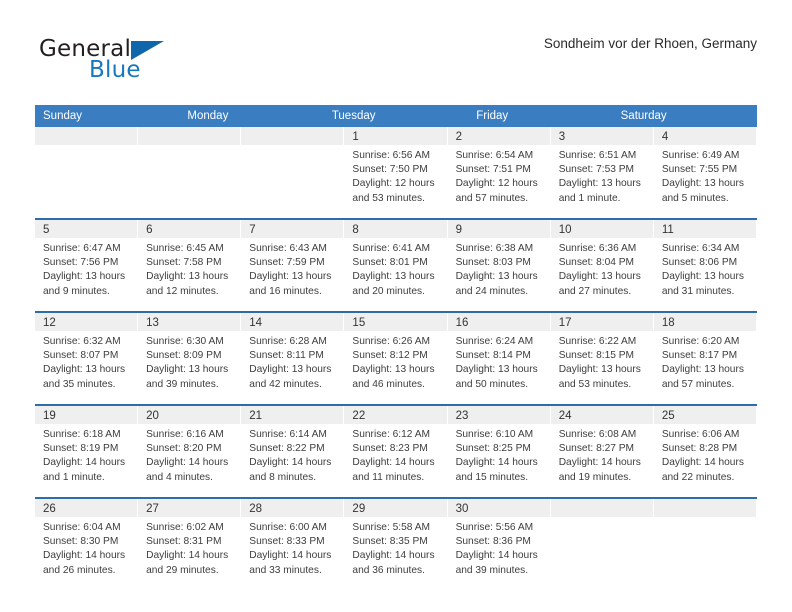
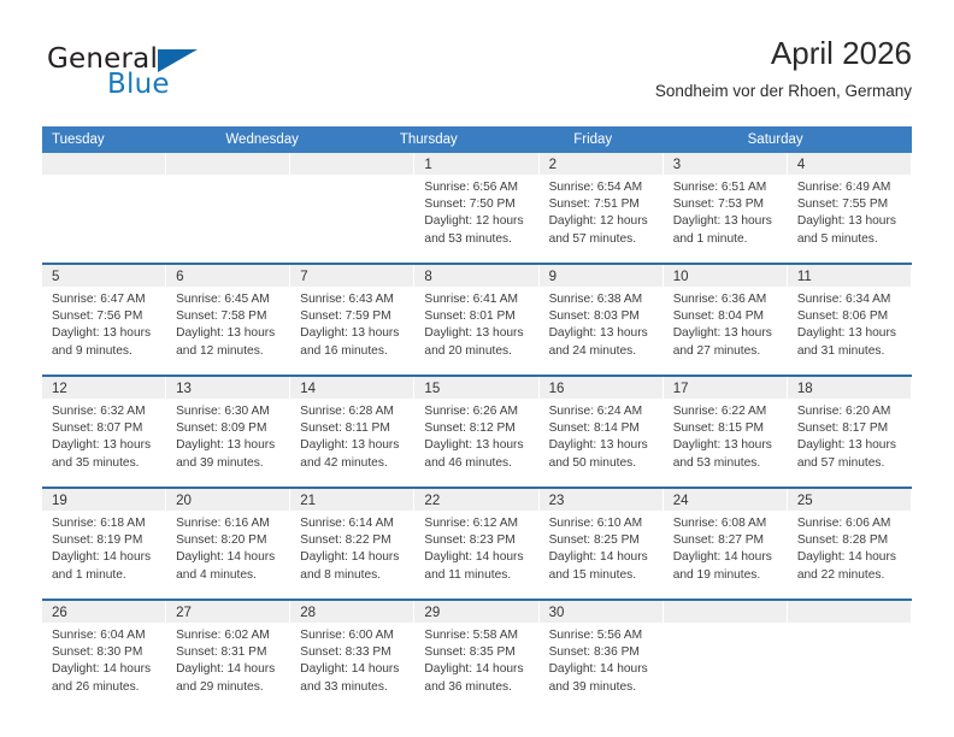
  General
  Blue
+ April 2026
  Sondheim vor der Rhoen, Germany
- Sunday
- Monday
  Tuesday
+ Wednesday
+ Thursday
  Friday
  Saturday
  1
  Sunrise: 6:56 AM
  Sunset: 7:50 PM
  Daylight: 12 hours
  and 53 minutes.
  2
  Sunrise: 6:54 AM
  Sunset: 7:51 PM
  Daylight: 12 hours
  and 57 minutes.
  3
  Sunrise: 6:51 AM
  Sunset: 7:53 PM
  Daylight: 13 hours
  and 1 minute.
  4
  Sunrise: 6:49 AM
  Sunset: 7:55 PM
  Daylight: 13 hours
  and 5 minutes.
  5
  Sunrise: 6:47 AM
  Sunset: 7:56 PM
  Daylight: 13 hours
  and 9 minutes.
  6
  Sunrise: 6:45 AM
  Sunset: 7:58 PM
  Daylight: 13 hours
  and 12 minutes.
  7
  Sunrise: 6:43 AM
  Sunset: 7:59 PM
  Daylight: 13 hours
  and 16 minutes.
  8
  Sunrise: 6:41 AM
  Sunset: 8:01 PM
  Daylight: 13 hours
  and 20 minutes.
  9
  Sunrise: 6:38 AM
  Sunset: 8:03 PM
  Daylight: 13 hours
  and 24 minutes.
  10
  Sunrise: 6:36 AM
  Sunset: 8:04 PM
  Daylight: 13 hours
  and 27 minutes.
  11
  Sunrise: 6:34 AM
  Sunset: 8:06 PM
  Daylight: 13 hours
  and 31 minutes.
  12
  Sunrise: 6:32 AM
  Sunset: 8:07 PM
  Daylight: 13 hours
  and 35 minutes.
  13
  Sunrise: 6:30 AM
  Sunset: 8:09 PM
  Daylight: 13 hours
  and 39 minutes.
  14
  Sunrise: 6:28 AM
  Sunset: 8:11 PM
  Daylight: 13 hours
  and 42 minutes.
  15
  Sunrise: 6:26 AM
  Sunset: 8:12 PM
  Daylight: 13 hours
  and 46 minutes.
  16
  Sunrise: 6:24 AM
  Sunset: 8:14 PM
  Daylight: 13 hours
  and 50 minutes.
  17
  Sunrise: 6:22 AM
  Sunset: 8:15 PM
  Daylight: 13 hours
  and 53 minutes.
  18
  Sunrise: 6:20 AM
  Sunset: 8:17 PM
  Daylight: 13 hours
  and 57 minutes.
  19
  Sunrise: 6:18 AM
  Sunset: 8:19 PM
  Daylight: 14 hours
  and 1 minute.
  20
  Sunrise: 6:16 AM
  Sunset: 8:20 PM
  Daylight: 14 hours
  and 4 minutes.
  21
  Sunrise: 6:14 AM
  Sunset: 8:22 PM
  Daylight: 14 hours
  and 8 minutes.
  22
  Sunrise: 6:12 AM
  Sunset: 8:23 PM
  Daylight: 14 hours
  and 11 minutes.
  23
  Sunrise: 6:10 AM
  Sunset: 8:25 PM
  Daylight: 14 hours
  and 15 minutes.
  24
  Sunrise: 6:08 AM
  Sunset: 8:27 PM
  Daylight: 14 hours
  and 19 minutes.
  25
  Sunrise: 6:06 AM
  Sunset: 8:28 PM
  Daylight: 14 hours
  and 22 minutes.
  26
  Sunrise: 6:04 AM
  Sunset: 8:30 PM
  Daylight: 14 hours
  and 26 minutes.
  27
  Sunrise: 6:02 AM
  Sunset: 8:31 PM
  Daylight: 14 hours
  and 29 minutes.
  28
  Sunrise: 6:00 AM
  Sunset: 8:33 PM
  Daylight: 14 hours
  and 33 minutes.
  29
  Sunrise: 5:58 AM
  Sunset: 8:35 PM
  Daylight: 14 hours
  and 36 minutes.
  30
  Sunrise: 5:56 AM
  Sunset: 8:36 PM
  Daylight: 14 hours
  and 39 minutes.
